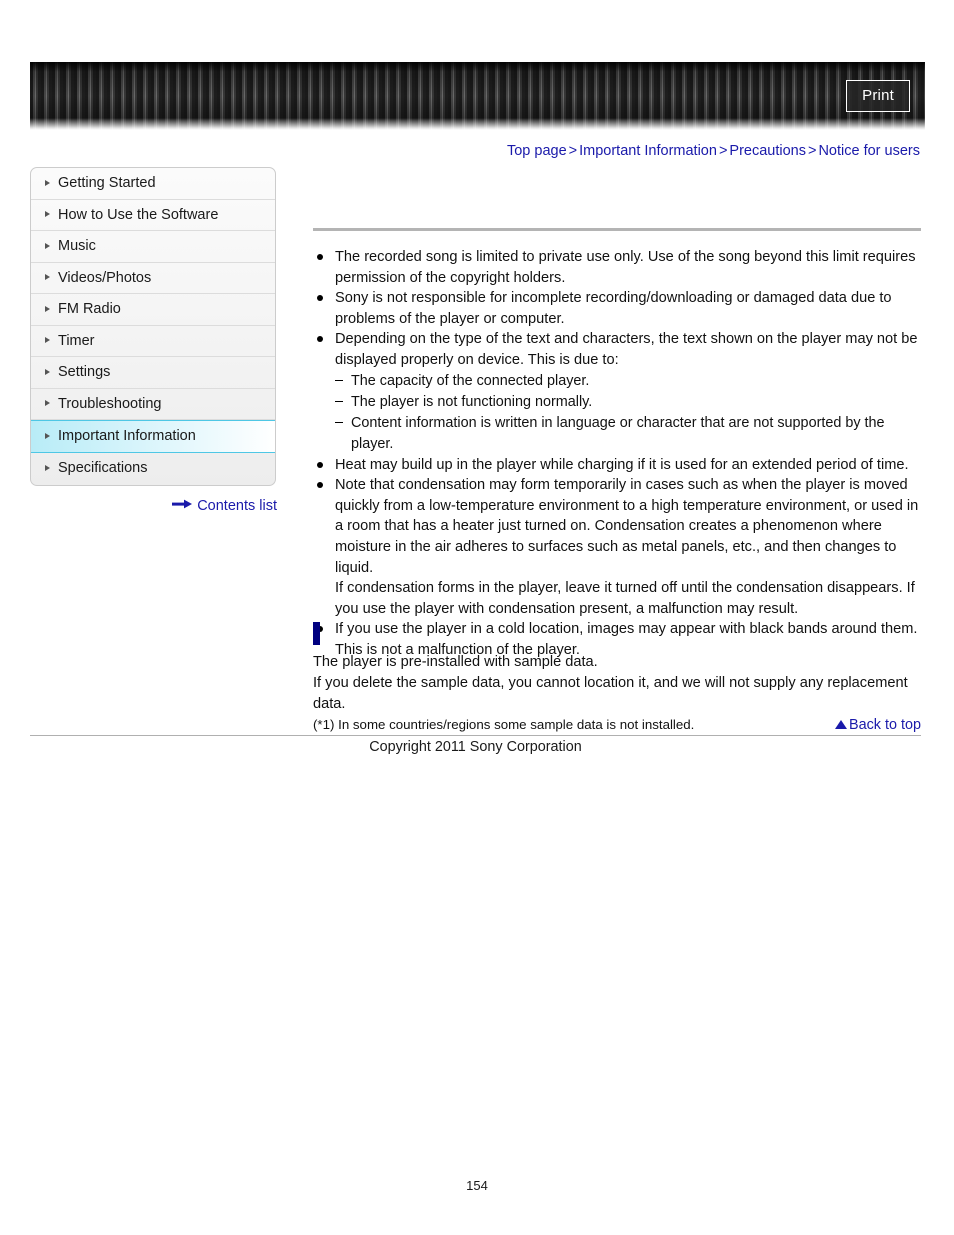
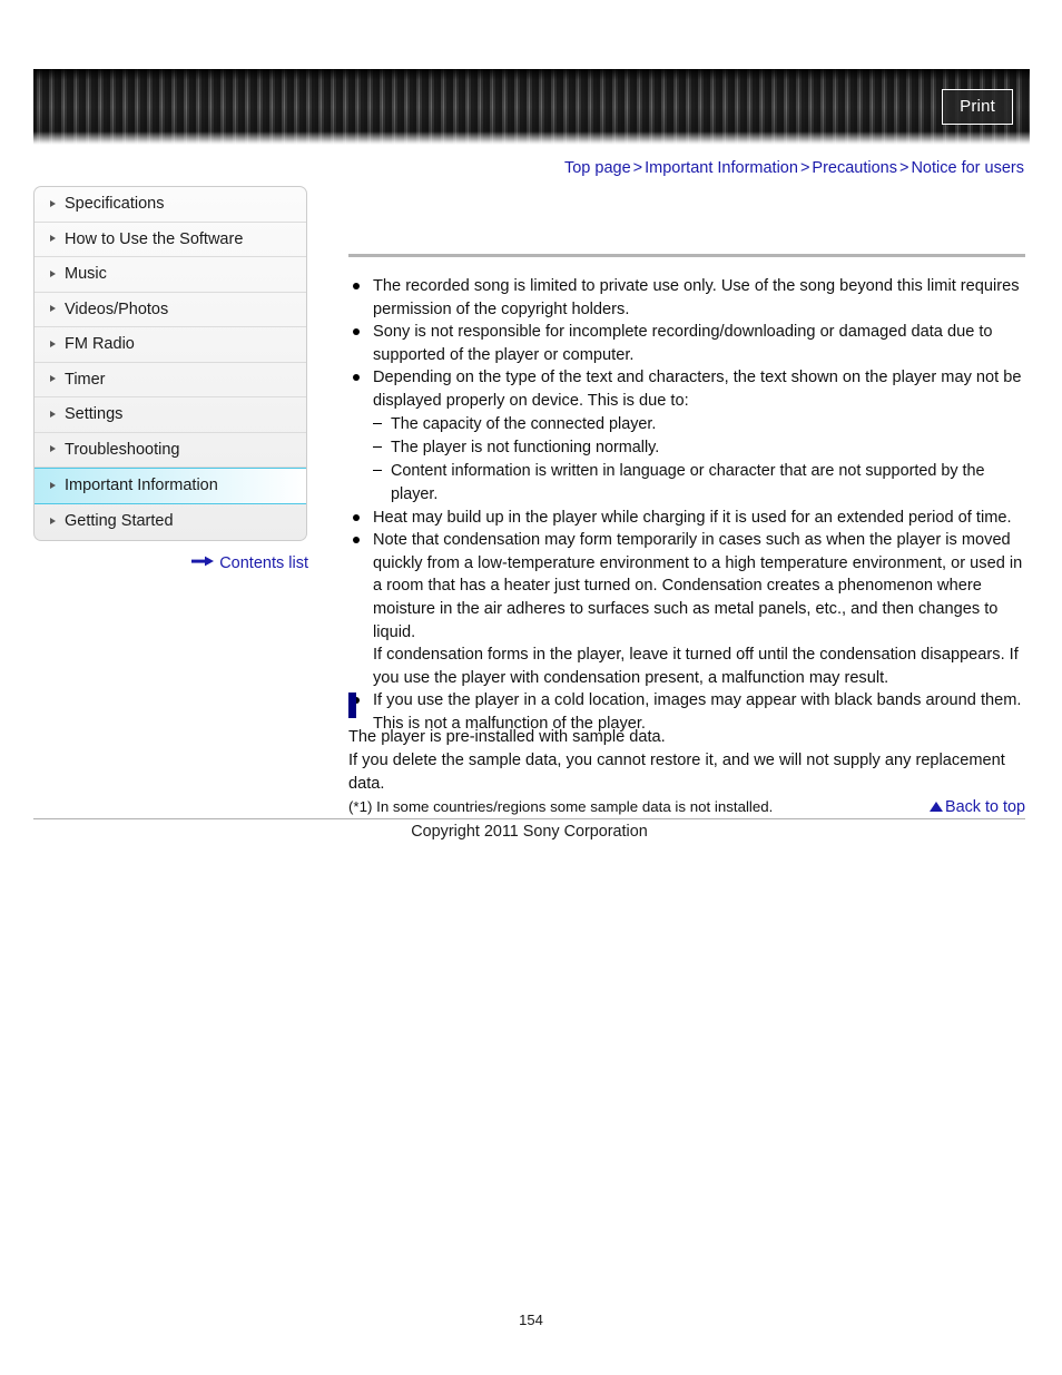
  Print
  Top page > Important Information > Precautions > Notice for users
- Getting Started
+ Specifications
  How to Use the Software
  Music
  Videos/Photos
  FM Radio
  Timer
  Settings
  Troubleshooting
  Important Information
- Specifications
+ Getting Started
  Contents list
  The recorded song is limited to private use only. Use of the song beyond this limit requires permission of the copyright holders.
- Sony is not responsible for incomplete recording/downloading or damaged data due to problems of the player or computer.
+ Sony is not responsible for incomplete recording/downloading or damaged data due to supported of the player or computer.
  Depending on the type of the text and characters, the text shown on the player may not be displayed properly on device. This is due to:
  The capacity of the connected player.
  The player is not functioning normally.
  Content information is written in language or character that are not supported by the player.
  Heat may build up in the player while charging if it is used for an extended period of time.
  Note that condensation may form temporarily in cases such as when the player is moved quickly from a low-temperature environment to a high temperature environment, or used in a room that has a heater just turned on. Condensation creates a phenomenon where moisture in the air adheres to surfaces such as metal panels, etc., and then changes to liquid.
  If condensation forms in the player, leave it turned off until the condensation disappears. If you use the player with condensation present, a malfunction may result.
  If you use the player in a cold location, images may appear with black bands around them. This is not a malfunction of the player.
  The player is pre-installed with sample data.
- If you delete the sample data, you cannot location it, and we will not supply any replacement data.
+ If you delete the sample data, you cannot restore it, and we will not supply any replacement data.
  (*1) In some countries/regions some sample data is not installed.
  Back to top
  Copyright 2011 Sony Corporation
  154
